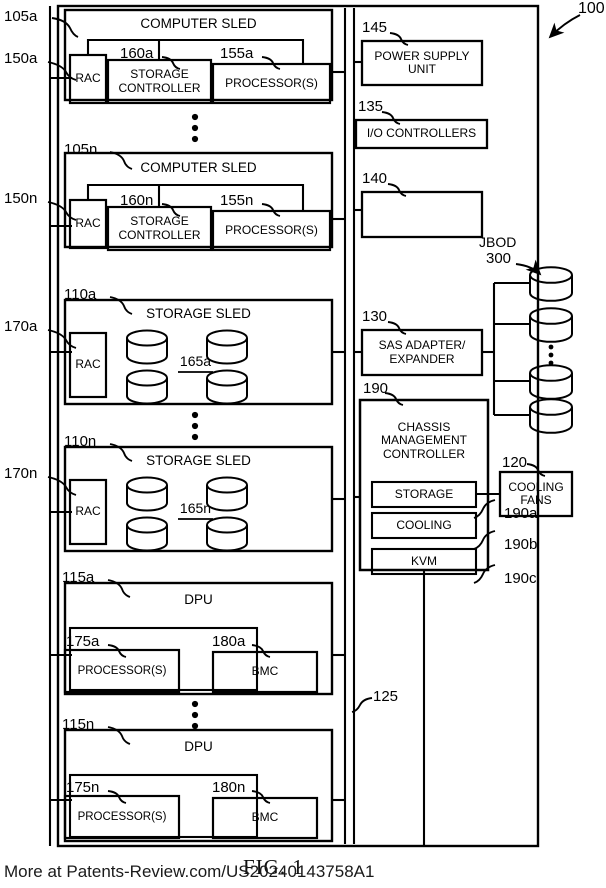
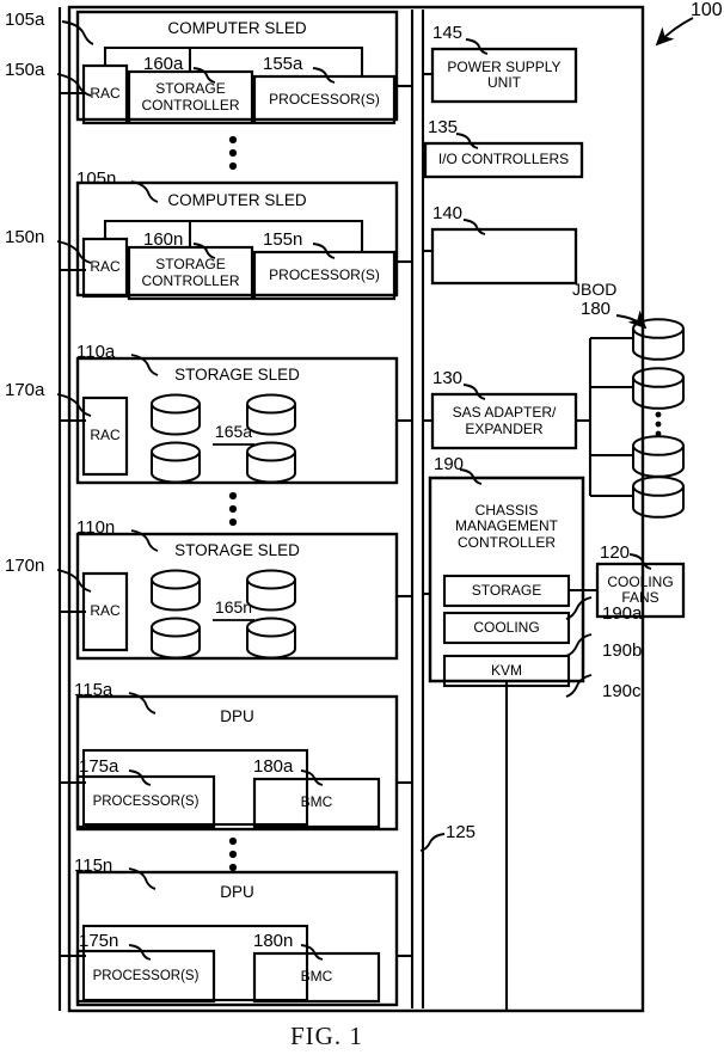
  100
  105a
  COMPUTER SLED
  150a
  RAC
  160a
  STORAGE CONTROLLER
  155a
  PROCESSOR(S)
  105n
  COMPUTER SLED
  150n
  RAC
  160n
  STORAGE CONTROLLER
  155n
  PROCESSOR(S)
  110a
  STORAGE SLED
  170a
  RAC
  165a
  110n
  STORAGE SLED
  170n
  RAC
  165n
  115a
  DPU
  175a
  PROCESSOR(S)
  180a
  BMC
  115n
  DPU
  175n
  PROCESSOR(S)
  180n
  BMC
  125
  145
  POWER SUPPLY UNIT
  135
  I/O CONTROLLERS
  140
  130
  SAS ADAPTER/ EXPANDER
  190
  CHASSIS MANAGEMENT CONTROLLER
  STORAGE
  COOLING
  KVM
  120
  COOLING FANS
  190a
  190b
  190c
  JBOD
- 300
+ 180
  FIG. 1
- More at Patents-Review.com/US20240143758A1
